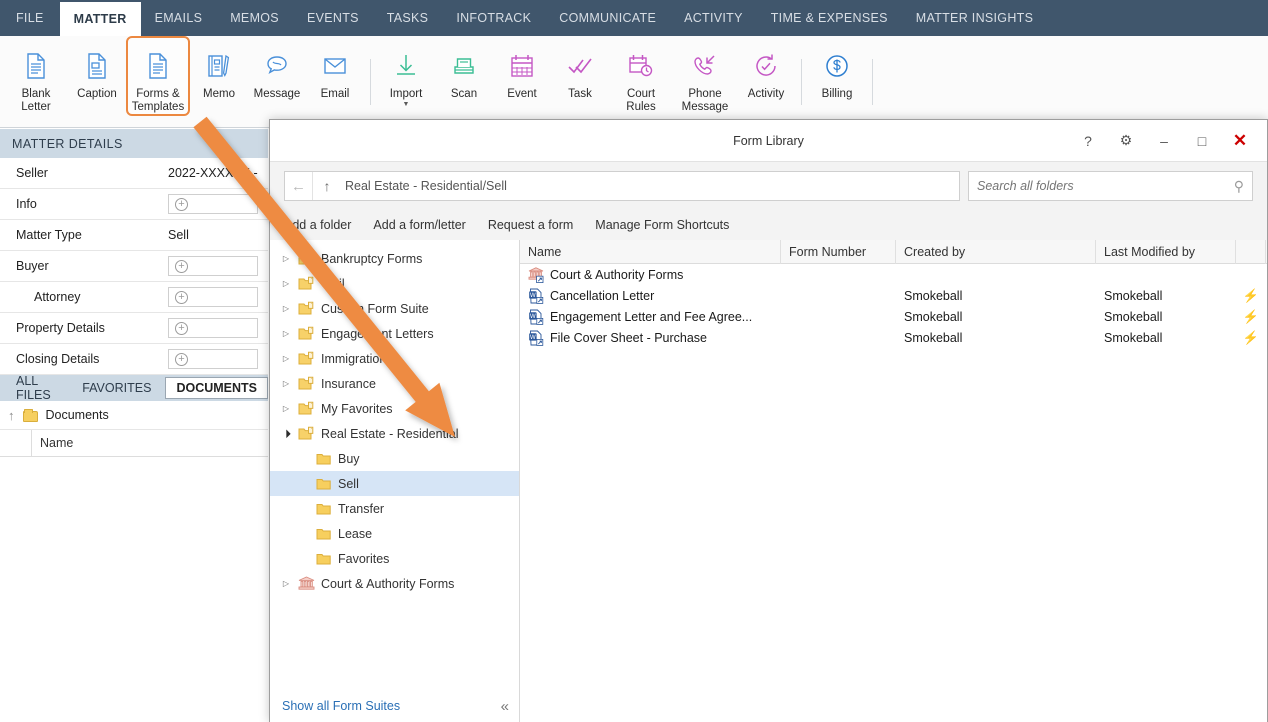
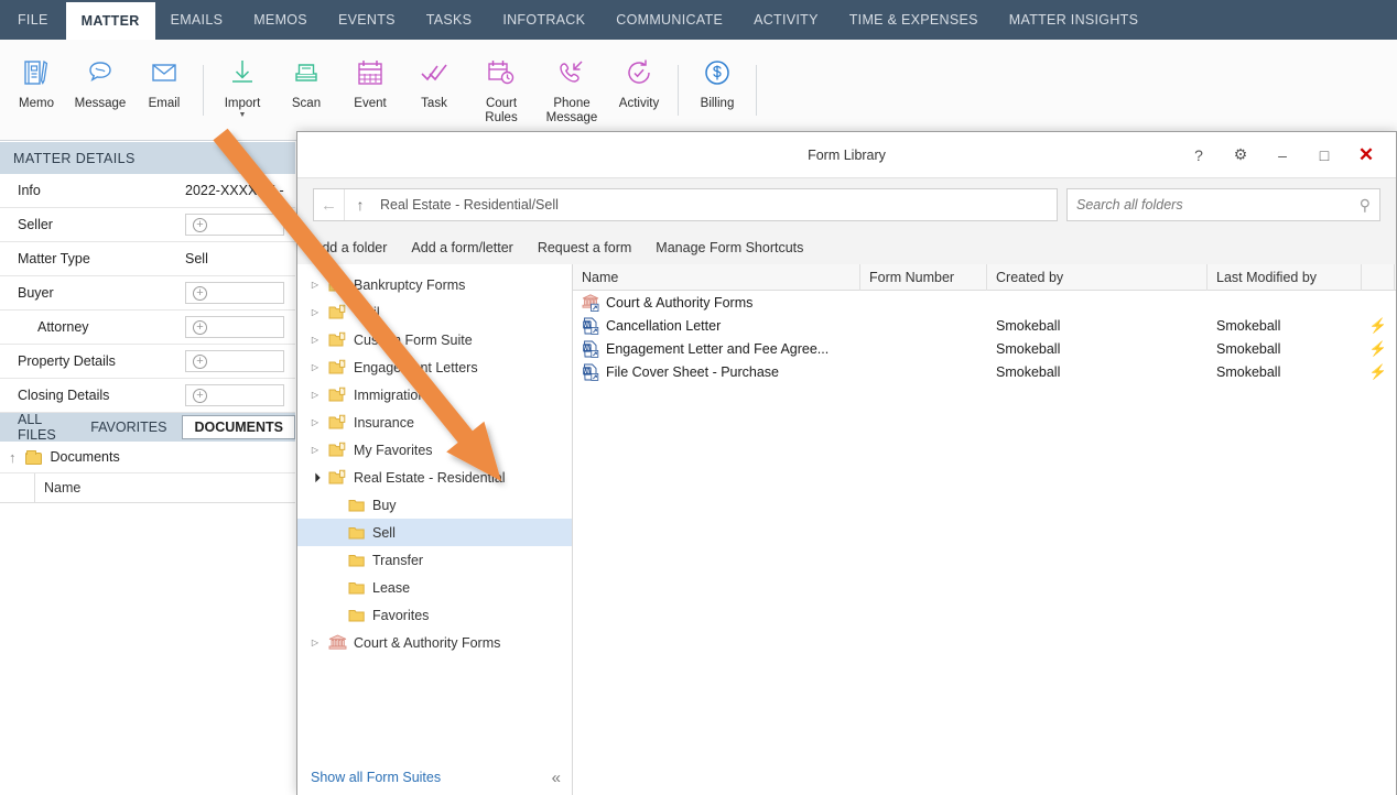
  FILE
  MATTER
  EMAILS
  MEMOS
  EVENTS
  TASKS
  INFOTRACK
  COMMUNICATE
  ACTIVITY
  TIME & EXPENSES
  MATTER INSIGHTS
- Blank
- Letter
- Caption
- Forms &
- Templates
  Memo
  Message
  Email
  Import
  Scan
  Event
  Task
  Court
  Rules
  Phone
  Message
  Activity
  Billing
  MATTER DETAILS
- Seller
+ Info
  2022-XXXX -
- Info
+ Seller
  +
  Matter Type
  Sell
  Buyer
  +
  Attorney
  +
  Property Details
  +
  Closing Details
  +
  ALL FILES
  FAVORITES
  DOCUMENTS
  ↑
  Documents
  Name
  Form Library
  ?
  ⚙
  –
  □
  ✕
  ←
  ↑
  Real Estate - Residential/Sell
  Search all folders
  ⚲
  dd a folder
  Add a form/letter
  Request a form
  Manage Form Shortcuts
  ▷
  Bankruptcy Forms
  ▷
  ▷
  Cu Form Suite
  ▷
  Engagnt Letters
  ▷
  Immigratio
  ▷
  Insurance
  ▷
  My Favorites
  Real Estate - Residentil
  Buy
  Sell
  Transfer
  Lease
  Favorites
  ▷
  Court & Authority Forms
  Show all Form Suites
  «
  Name
  Form Number
  Created by
  Last Modified by
  Court & Authority Forms
  Cancellation Letter
  Smokeball
  Smokeball
  ⚡
  Engagement Letter and Fee Agree...
  Smokeball
  Smokeball
  ⚡
  File Cover Sheet - Purchase
  Smokeball
  Smokeball
  ⚡
